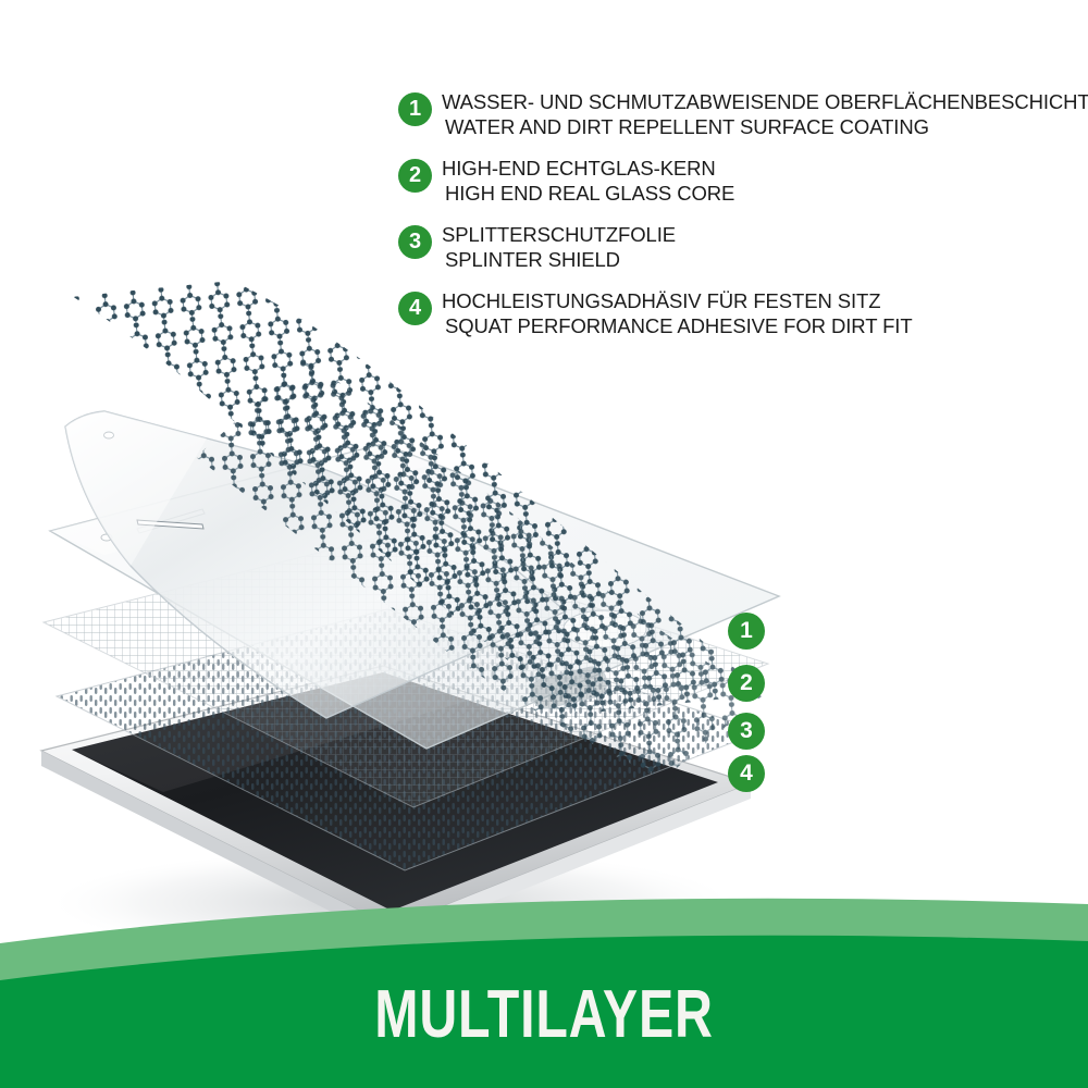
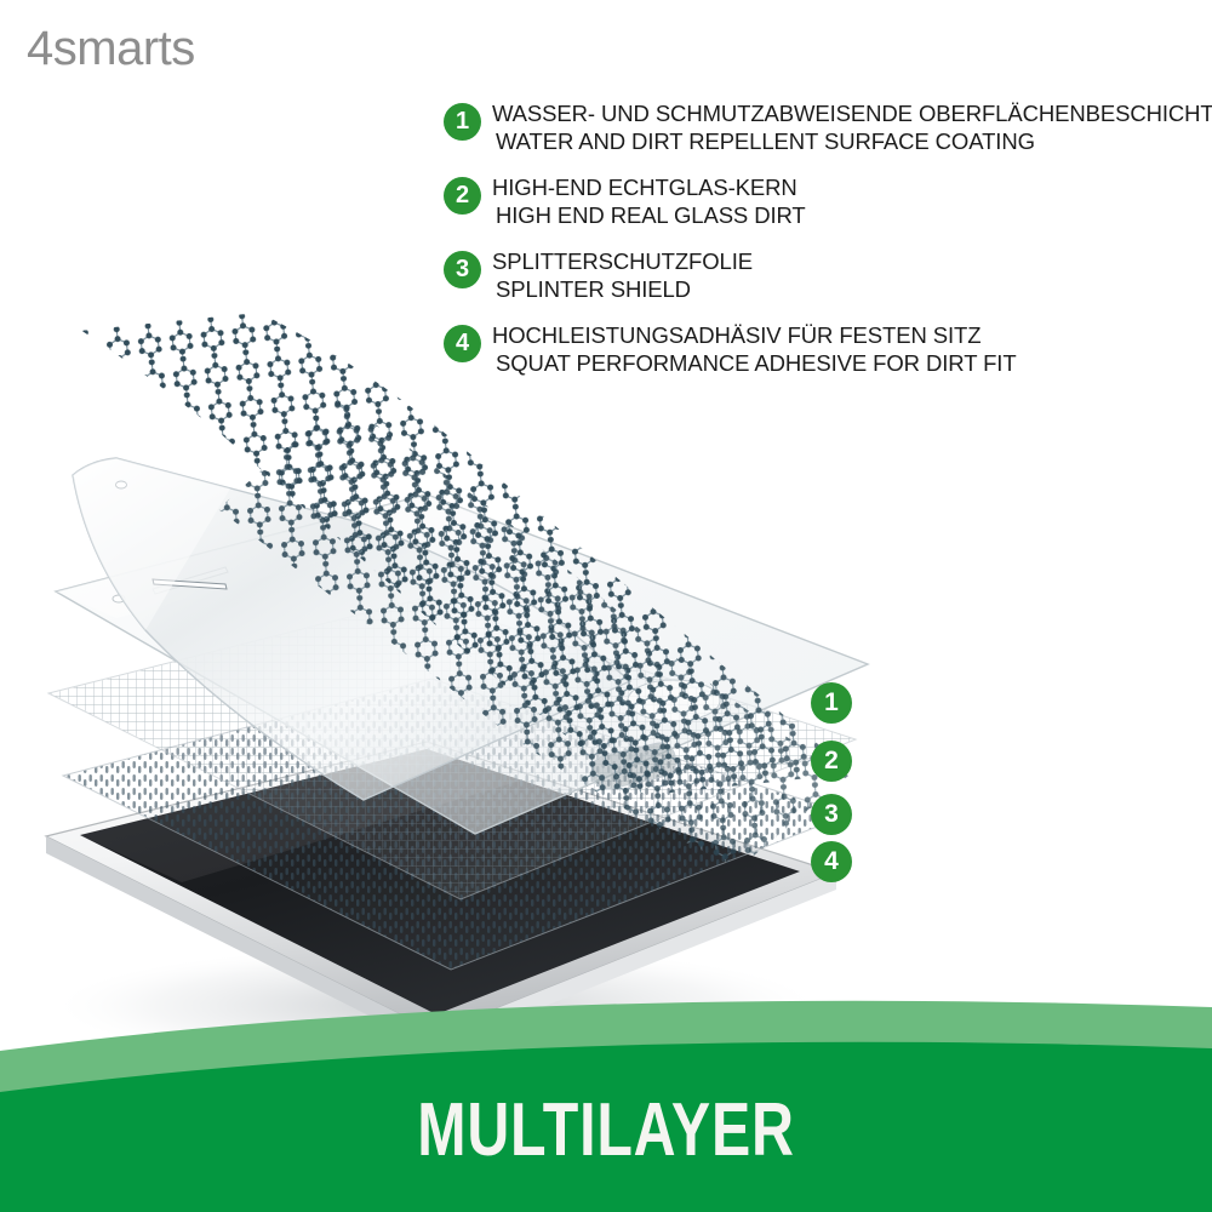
+ 4smarts
  1
  WASSER- UND SCHMUTZABWEISENDE OBERFLÄCHENBESCHICHT
  WATER AND DIRT REPELLENT SURFACE COATING
  2
  HIGH-END ECHTGLAS-KERN
- HIGH END REAL GLASS CORE
+ HIGH END REAL GLASS DIRT
  3
  SPLITTERSCHUTZFOLIE
  SPLINTER SHIELD
  4
  HOCHLEISTUNGSADHÄSIV FÜR FESTEN SITZ
  SQUAT PERFORMANCE ADHESIVE FOR DIRT FIT
  1
  2
  3
  4
  MULTILAYER
